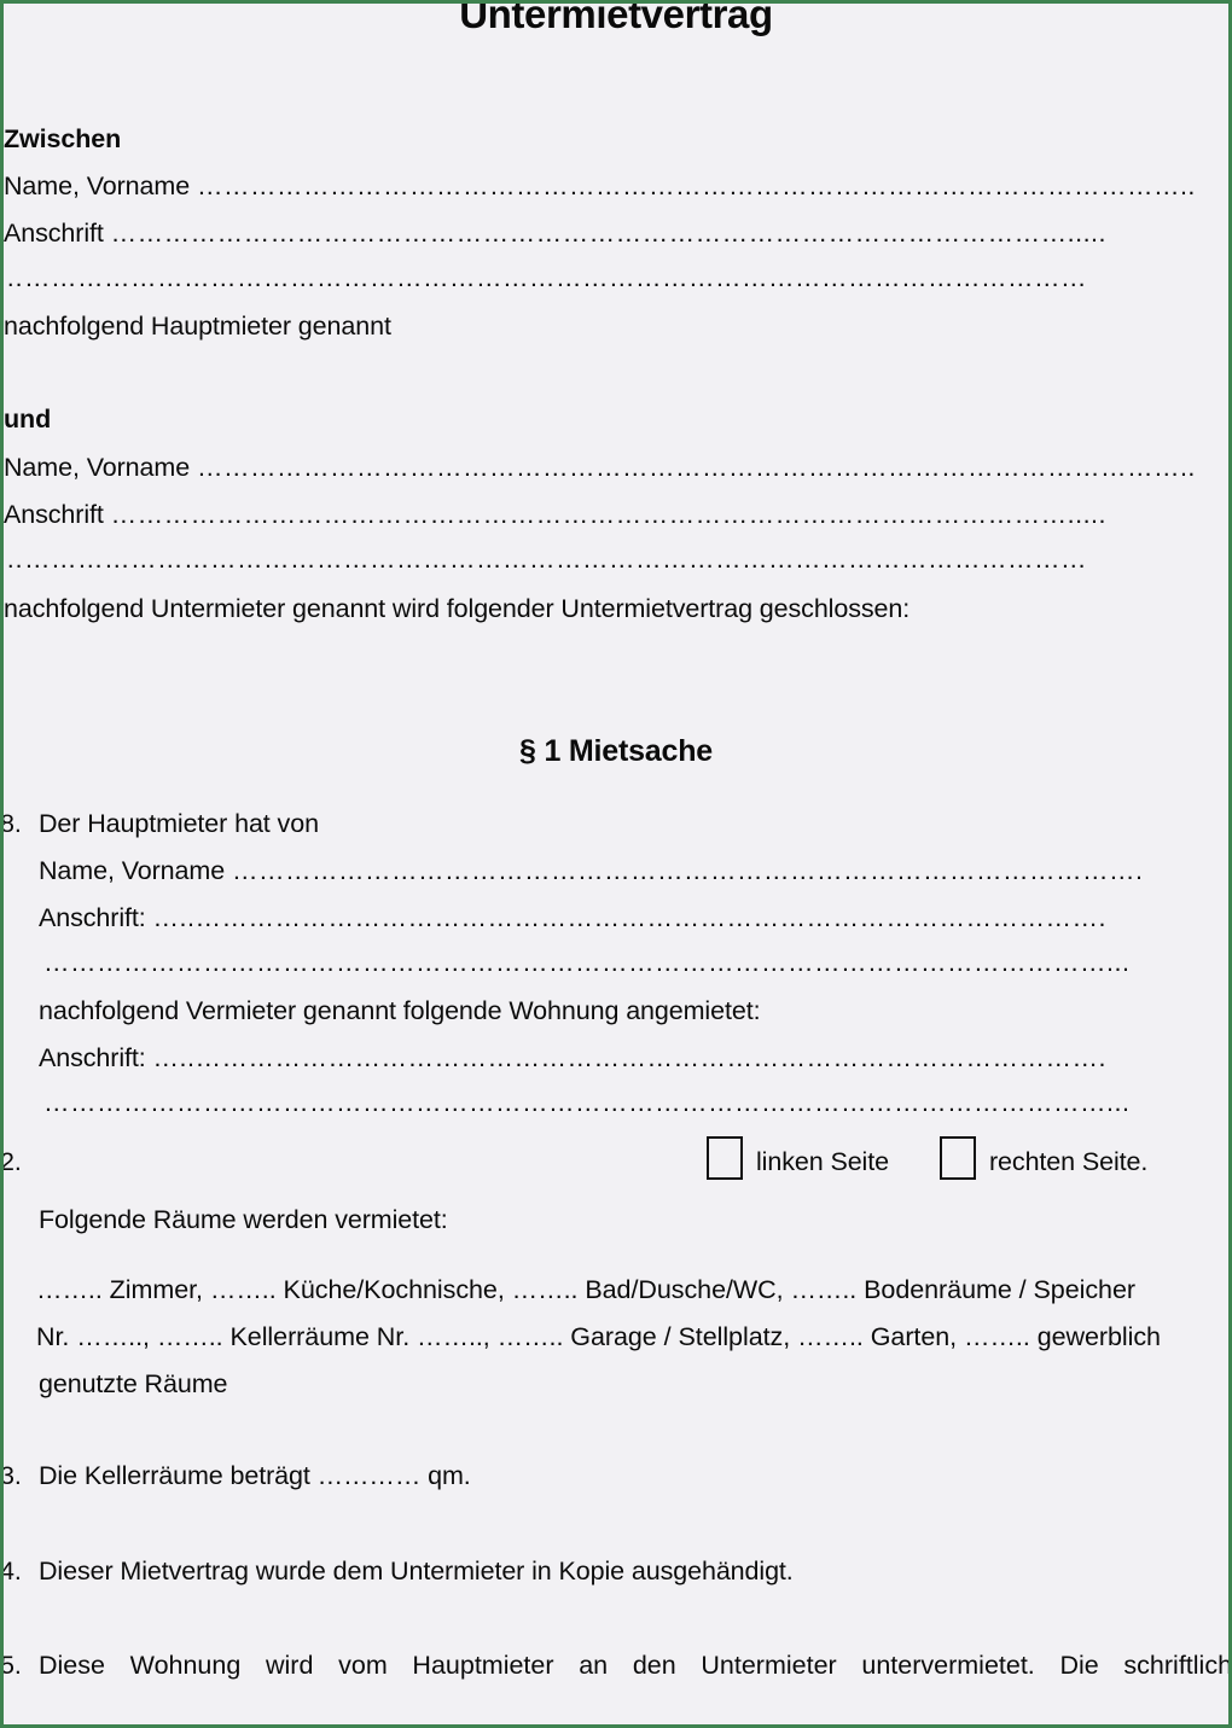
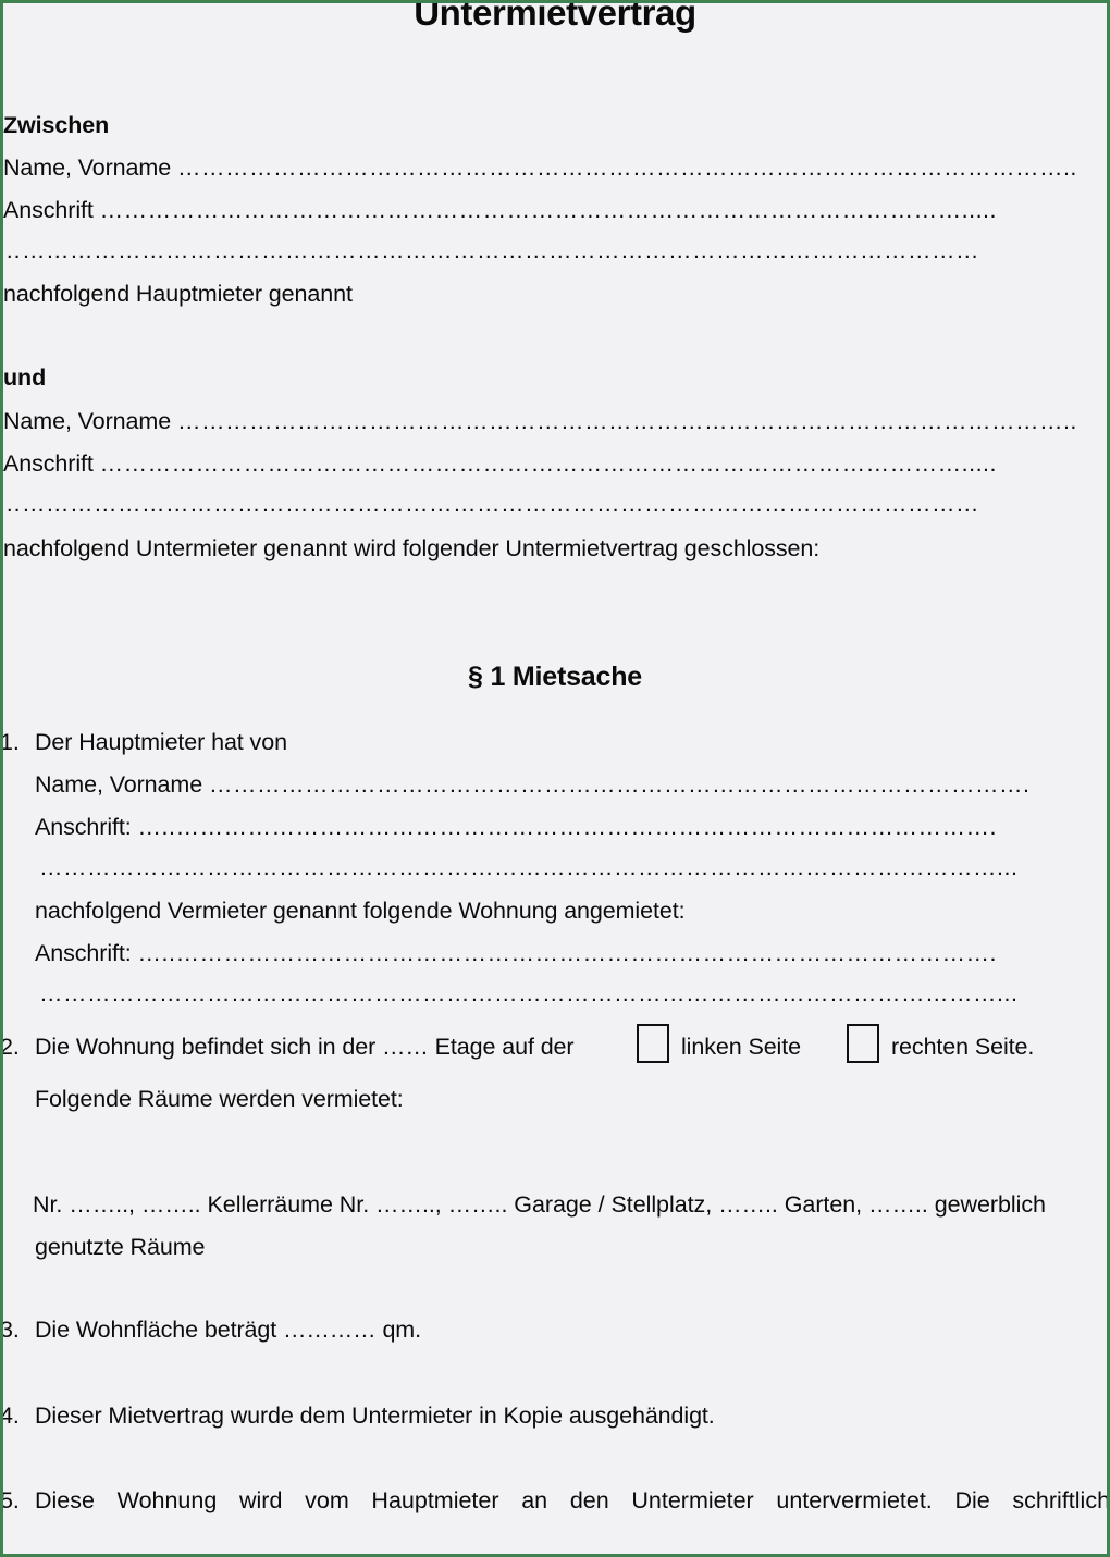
  Untermietvertrag
  Zwischen
  Name, Vorname …………………………………………………………………………………………………..
  Anschrift ……………………………………………………………………………………………….....
  ……………………………………………………………………………………………………………
  nachfolgend Hauptmieter genannt
  und
  Name, Vorname …………………………………………………………………………………………………..
  Anschrift ……………………………………………………………………………………………….....
  ……………………………………………………………………………………………………………
  nachfolgend Untermieter genannt wird folgender Untermietvertrag geschlossen:
  § 1 Mietsache
- 8.
+ 1.
  Der Hauptmieter hat von
  Name, Vorname ………………………………………………………………………………………….
  Anschrift: …..………………………………………………………………………………………….
  …………………………………………………………………………………………………………...
  nachfolgend Vermieter genannt folgende Wohnung angemietet:
  Anschrift: …..………………………………………………………………………………………….
  …………………………………………………………………………………………………………...
  2.
+ Die Wohnung befindet sich in der …… Etage auf der
  linken Seite
  rechten Seite.
  Folgende Räume werden vermietet:
- …….. Zimmer, …….. Küche/Kochnische, …….. Bad/Dusche/WC, …….. Bodenräume / Speicher
  Nr. …….., …….. Kellerräume Nr. …….., …….. Garage / Stellplatz, …….. Garten, …….. gewerblich
  genutzte Räume
  3.
- Die Kellerräume beträgt ………… qm.
+ Die Wohnfläche beträgt ………… qm.
  4.
  Dieser Mietvertrag wurde dem Untermieter in Kopie ausgehändigt.
  5.
  Diese Wohnung wird vom Hauptmieter an den Untermieter untervermietet. Die schriftlich
